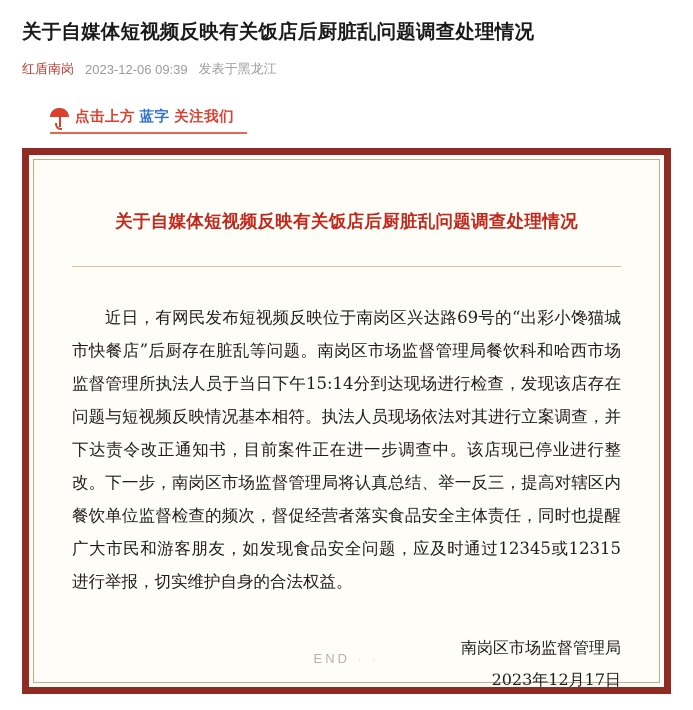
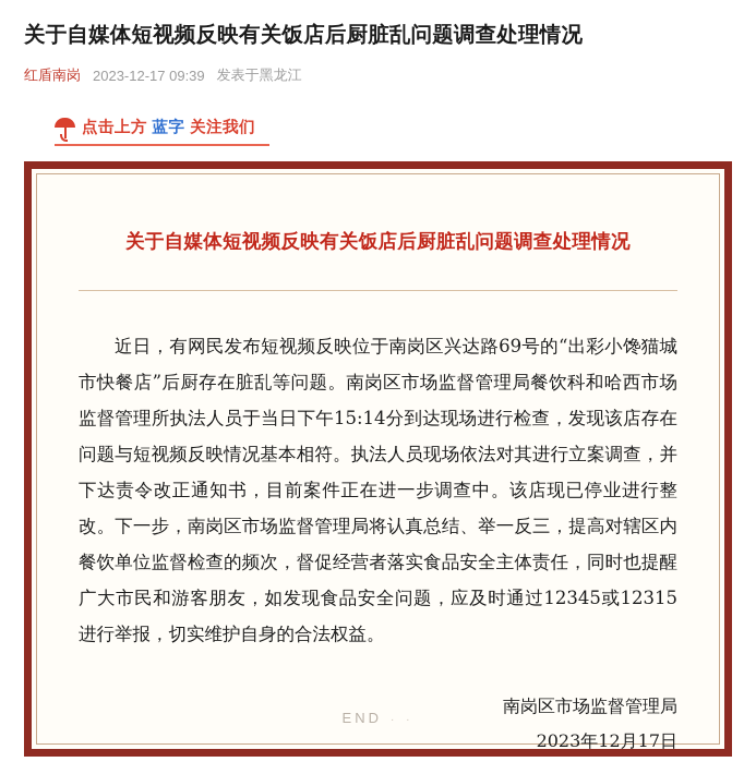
  关于自媒体短视频反映有关饭店后厨脏乱问题调查处理情况
  红盾南岗
- 2023-12-06 09:39
+ 2023-12-17 09:39
  发表于黑龙江
  点击上方 蓝字 关注我们
  关于自媒体短视频反映有关饭店后厨脏乱问题调查处理情况
  近日，有网民发布短视频反映位于南岗区兴达路69号的“出彩小馋猫城市快餐店”后厨存在脏乱等问题。南岗区市场监督管理局餐饮科和哈西市场监督管理所执法人员于当日下午15:14分到达现场进行检查，发现该店存在问题与短视频反映情况基本相符。执法人员现场依法对其进行立案调查，并下达责令改正通知书，目前案件正在进一步调查中。该店现已停业进行整改。下一步，南岗区市场监督管理局将认真总结、举一反三，提高对辖区内餐饮单位监督检查的频次，督促经营者落实食品安全主体责任，同时也提醒广大市民和游客朋友，如发现食品安全问题，应及时通过12345或12315进行举报，切实维护自身的合法权益。
  南岗区市场监督管理局
  2023年12月17日
  END · ·
